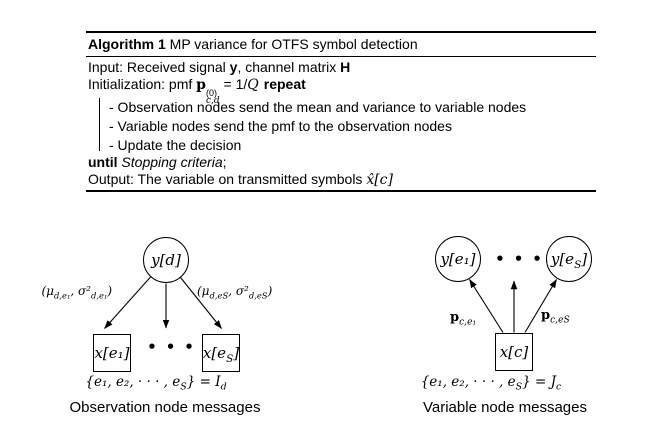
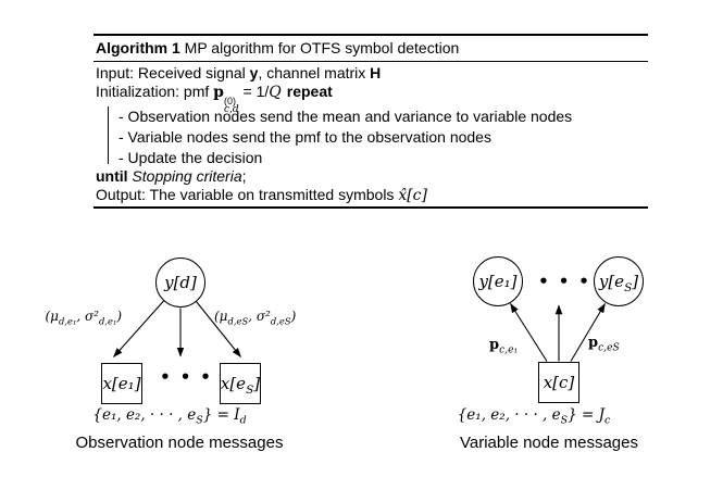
- Algorithm 1 MP variance for OTFS symbol detection
+ Algorithm 1 MP algorithm for OTFS symbol detection
  Input: Received signal y, channel matrix H
  Initialization: pmf p
  (0)
  c,d
  = 1/Q repeat
  - Observation nodes send the mean and variance to variable nodes
  - Variable nodes send the pmf to the observation nodes
  - Update the decision
  until Stopping criteria;
  Output: The variable on transmitted symbols x̂[c]
  y[d]
  (μd,e₁, σ²d,e₁)
  (μd,eS, σ²d,eS)
  x[e₁]
  •••
  x[eS]
  {e₁, e₂, · · · , eS} = Id
  Observation node messages
  y[e₁]
  •••
  y[eS]
  pc,e₁
  pc,eS
  x[c]
  {e₁, e₂, · · · , eS} = Jc
  Variable node messages
